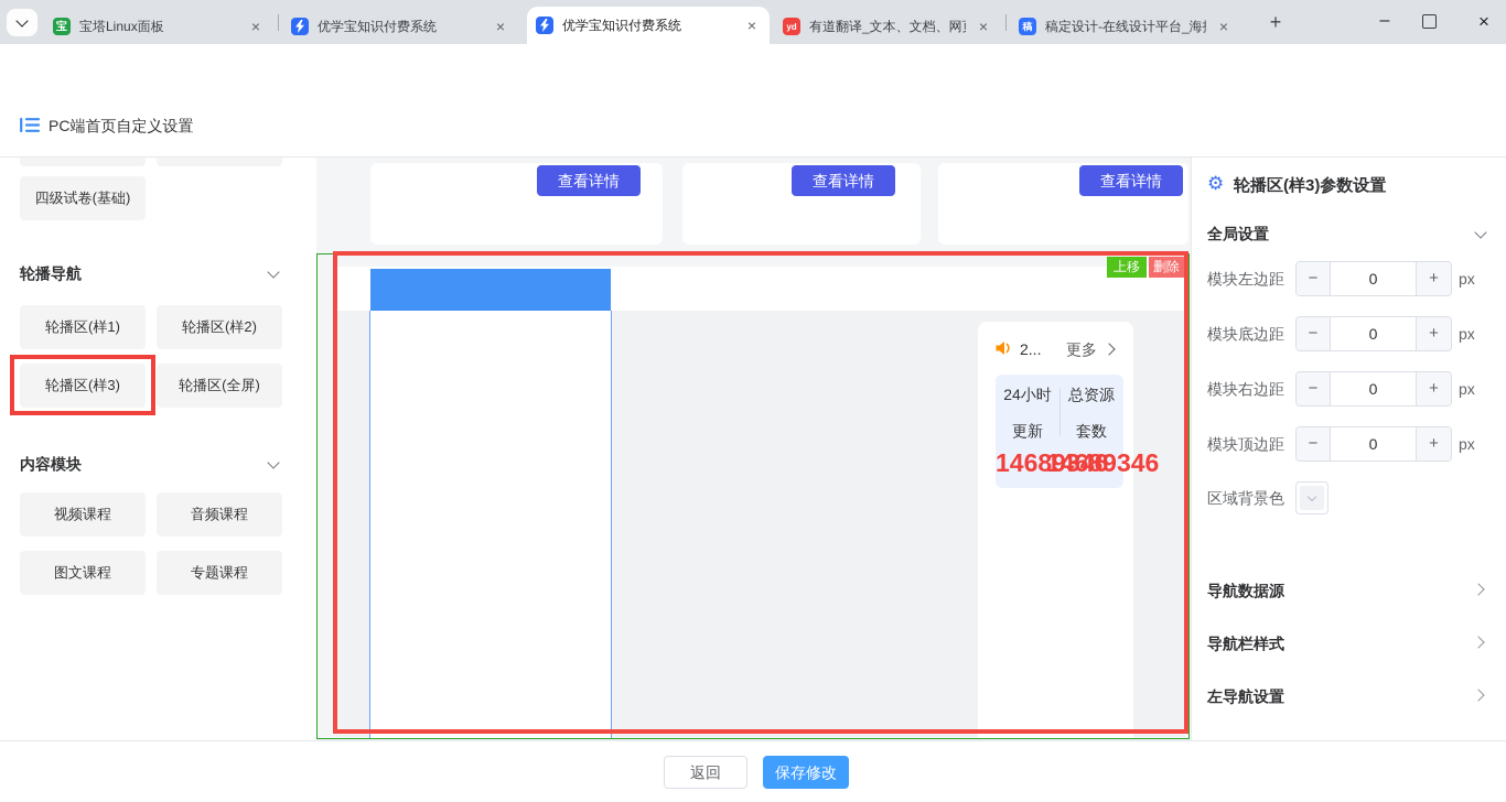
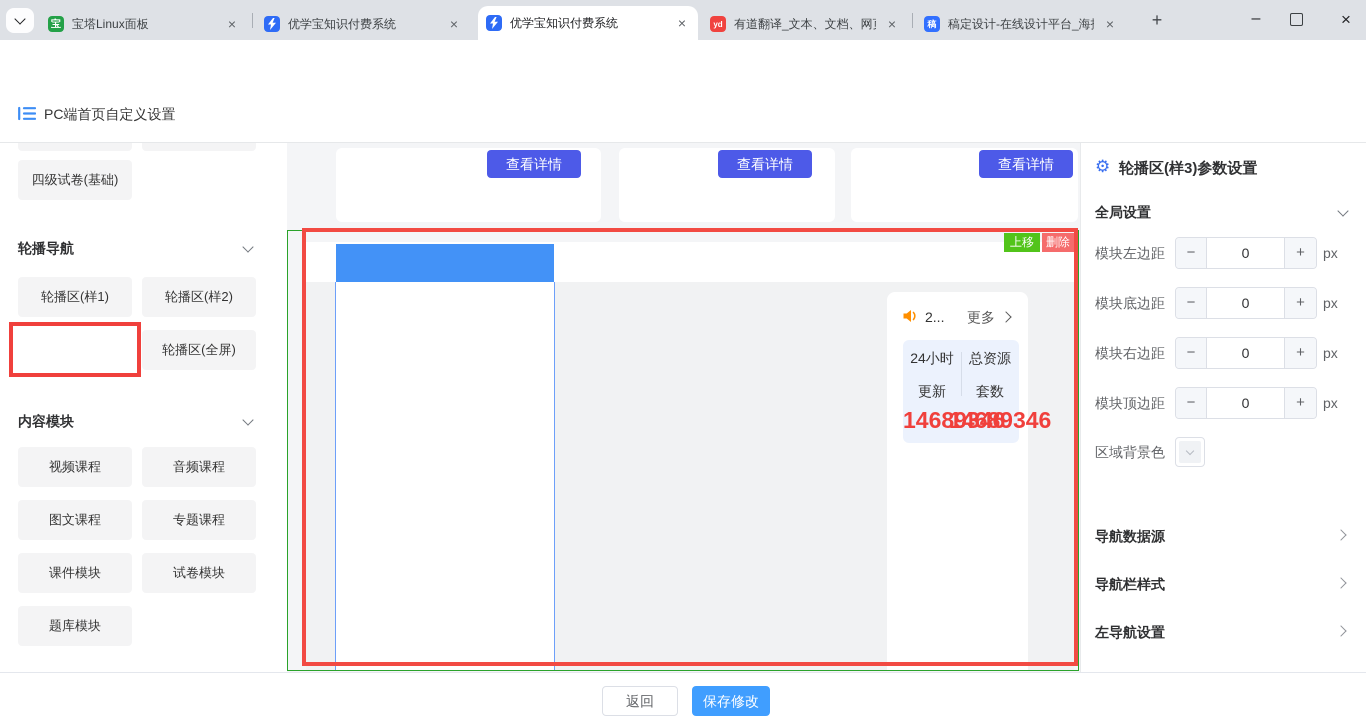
  宝
  宝塔Linux面板
  ×
  优学宝知识付费系统
  ×
  优学宝知识付费系统
  ×
  yd
  有道翻译_文本、文档、网
  ×
  稿
  稿定设计-在线设计平台_海
  ×
  +
  –
  ×
  PC端首页自定义设置
  四级试卷(基础)
  轮播导航
  轮播区(样1)
  轮播区(样2)
- 轮播区(样3)
  轮播区(全屏)
  内容模块
  视频课程
  音频课程
  图文课程
  专题课程
+ 课件模块
+ 试卷模块
+ 题库模块
  查看详情
  查看详情
  查看详情
  2...
  更多
  24小时
  更新
  总资源
  套数
  14689346
  14689346
  上移
  删除
  ⚙
  轮播区(样3)参数设置
  全局设置
  模块左边距
  −
  0
  +
  px
  模块底边距
  −
  0
  +
  px
  模块右边距
  −
  0
  +
  px
  模块顶边距
  −
  0
  +
  px
  区域背景色
  导航数据源
  导航栏样式
  左导航设置
  返回
  保存修改
